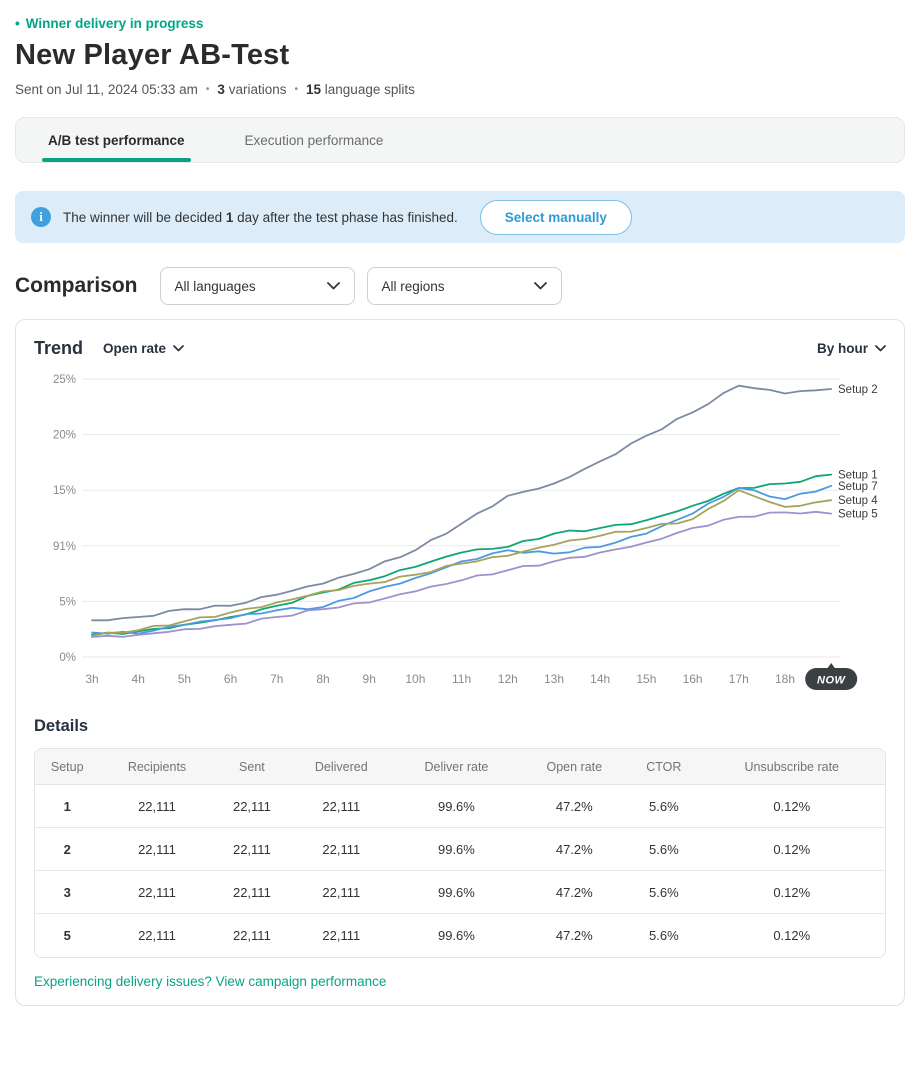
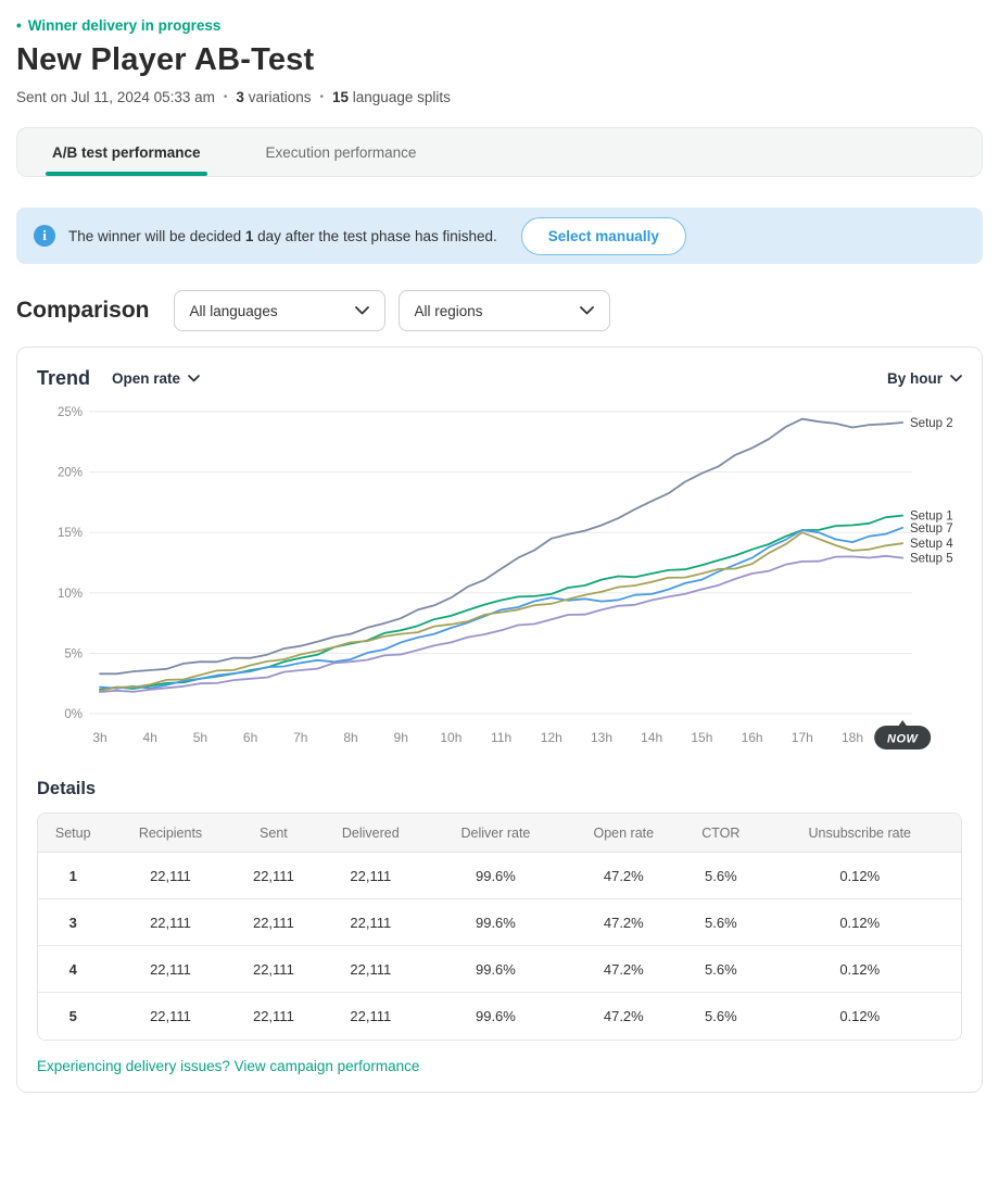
  •
  Winner delivery in progress
  New Player AB-Test
  Sent on Jul 11, 2024 05:33 am
  •
  3 variations
  •
  15 language splits
  A/B test performance
  Execution performance
  i
  The winner will be decided 1 day after the test phase has finished.
  Select manually
  Comparison
  All languages
  All regions
  Trend
  Open rate
  By hour
  0%
  5%
- 91%
+ 10%
  15%
  20%
  25%
  3h
  4h
  5h
  6h
  7h
  8h
  9h
  10h
  11h
  12h
  13h
  14h
  15h
  16h
  17h
  18h
  NOW
  Setup 1
  Setup 2
  Setup 7
  Setup 4
  Setup 5
  Details
  Setup	Recipients	Sent	Delivered	Deliver rate	Open rate	CTOR	Unsubscribe rate
  1	22,111	22,111	22,111	99.6%	47.2%	5.6%	0.12%
- 2	22,111	22,111	22,111	99.6%	47.2%	5.6%	0.12%
  3	22,111	22,111	22,111	99.6%	47.2%	5.6%	0.12%
+ 4	22,111	22,111	22,111	99.6%	47.2%	5.6%	0.12%
  5	22,111	22,111	22,111	99.6%	47.2%	5.6%	0.12%
  Experiencing delivery issues? View campaign performance
